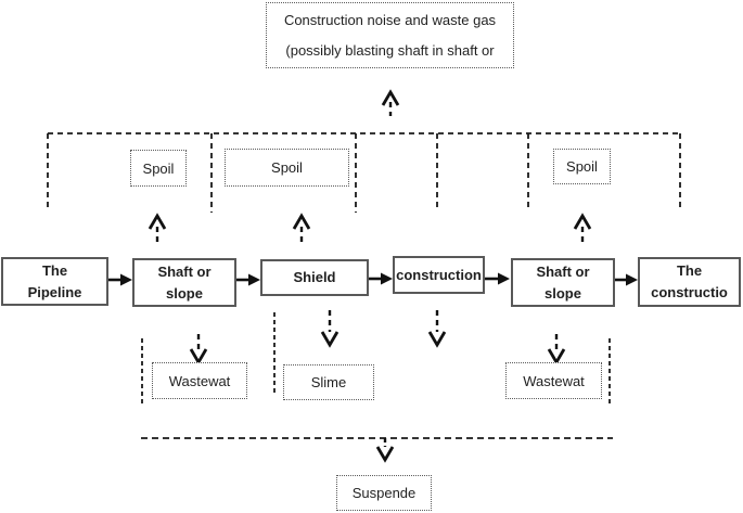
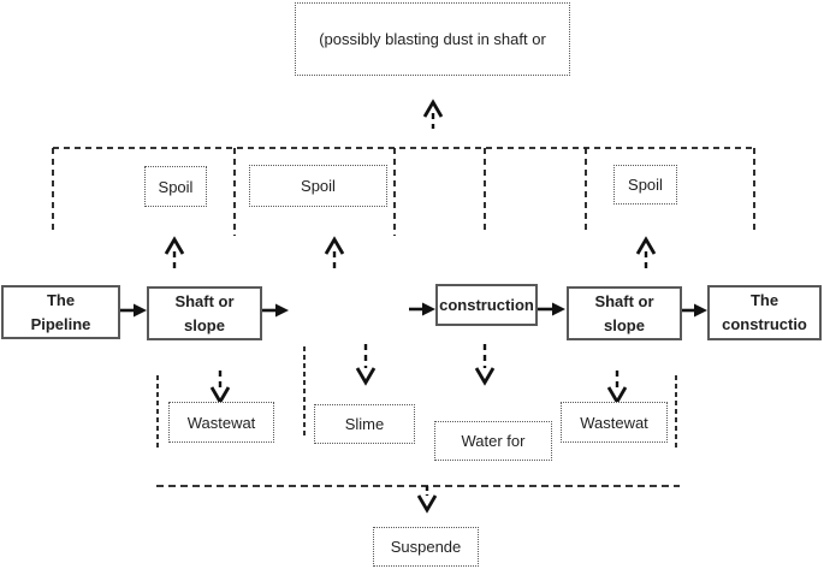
- Construction noise and waste gas
- (possibly blasting shaft in shaft or
+ (possibly blasting dust in shaft or
  Spoil
  Spoil
  Spoil
  The
  Pipeline
  Shaft or
  slope
- Shield
  construction
  Shaft or
  slope
  The
  constructio
  Wastewat
  Slime
+ Water for
  Wastewat
  Suspende
